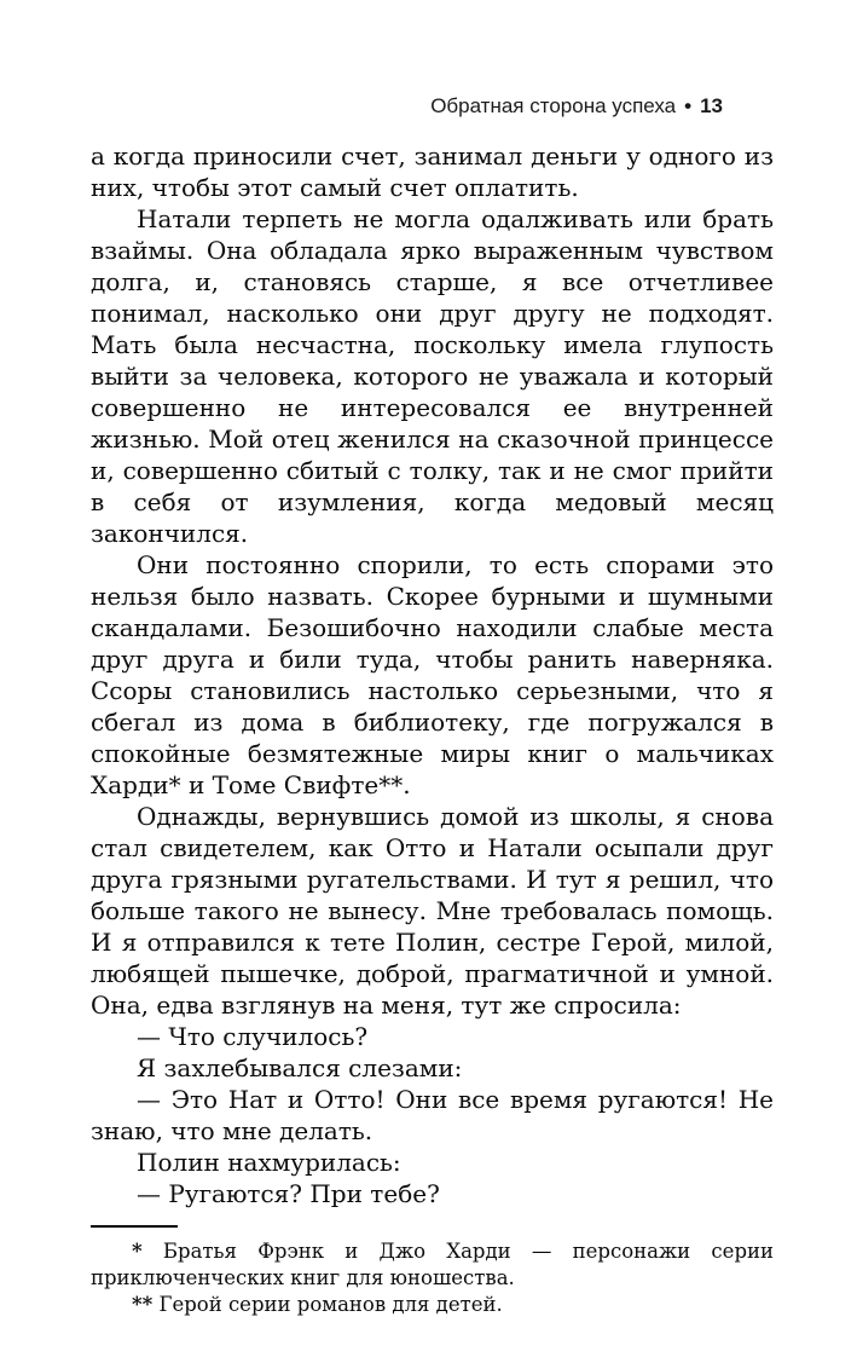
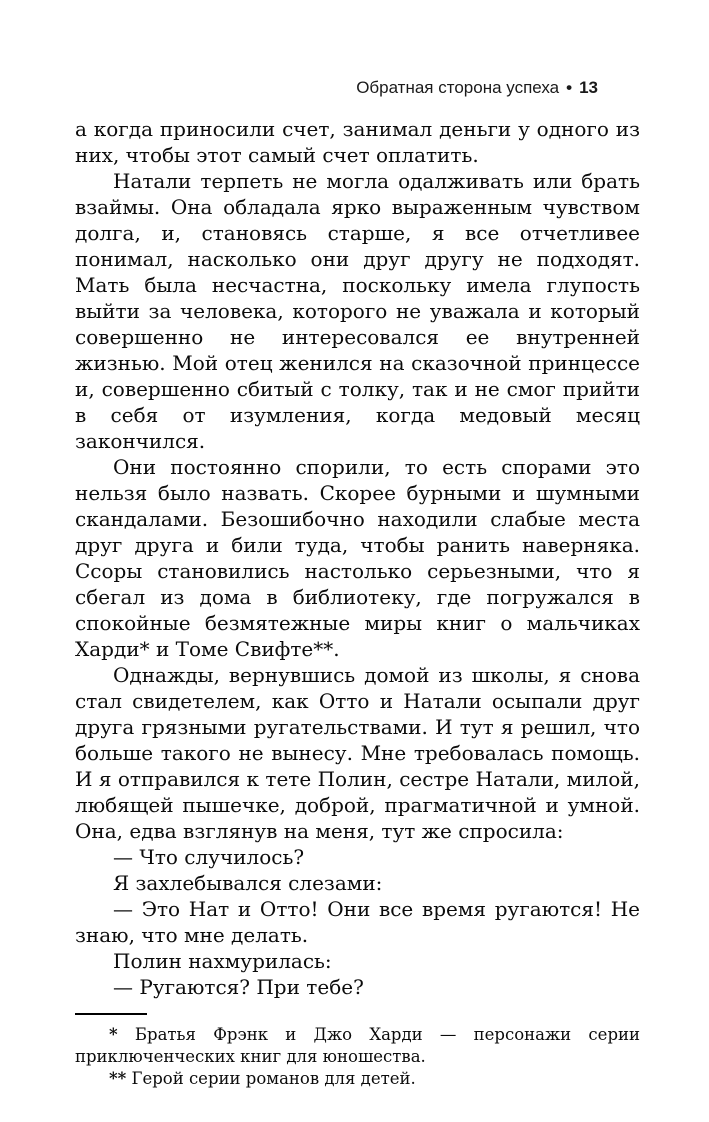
  Обратная сторона успеха • 13
  а когда приносили счет, занимал деньги у одного из них, чтобы этот самый счет оплатить.
  Натали терпеть не могла одалживать или брать взаймы. Она обладала ярко выраженным чувством долга, и, становясь старше, я все отчетливее понимал, насколько они друг другу не подходят. Мать была несчастна, поскольку имела глупость выйти за человека, которого не уважала и который совершенно не интересовался ее внутренней жизнью. Мой отец женился на сказочной принцессе и, совершенно сбитый с толку, так и не смог прийти в себя от изумления, когда медовый месяц закончился.
  Они постоянно спорили, то есть спорами это нельзя было назвать. Скорее бурными и шумными скандалами. Безошибочно находили слабые места друг друга и били туда, чтобы ранить наверняка. Ссоры становились настолько серьезными, что я сбегал из дома в библиотеку, где погружался в спокойные безмятежные миры книг о мальчиках Харди* и Томе Свифте**.
- Однажды, вернувшись домой из школы, я снова стал свидетелем, как Отто и Натали осыпали друг друга грязными ругательствами. И тут я решил, что больше такого не вынесу. Мне требовалась помощь. И я отправился к тете Полин, сестре Герой, милой, любящей пышечке, доброй, прагматичной и умной. Она, едва взглянув на меня, тут же спросила:
+ Однажды, вернувшись домой из школы, я снова стал свидетелем, как Отто и Натали осыпали друг друга грязными ругательствами. И тут я решил, что больше такого не вынесу. Мне требовалась помощь. И я отправился к тете Полин, сестре Натали, милой, любящей пышечке, доброй, прагматичной и умной. Она, едва взглянув на меня, тут же спросила:
  — Что случилось?
  Я захлебывался слезами:
  — Это Нат и Отто! Они все время ругаются! Не знаю, что мне делать.
  Полин нахмурилась:
  — Ругаются? При тебе?
  * Братья Фрэнк и Джо Харди — персонажи серии приключенческих книг для юношества.
  ** Герой серии романов для детей.
